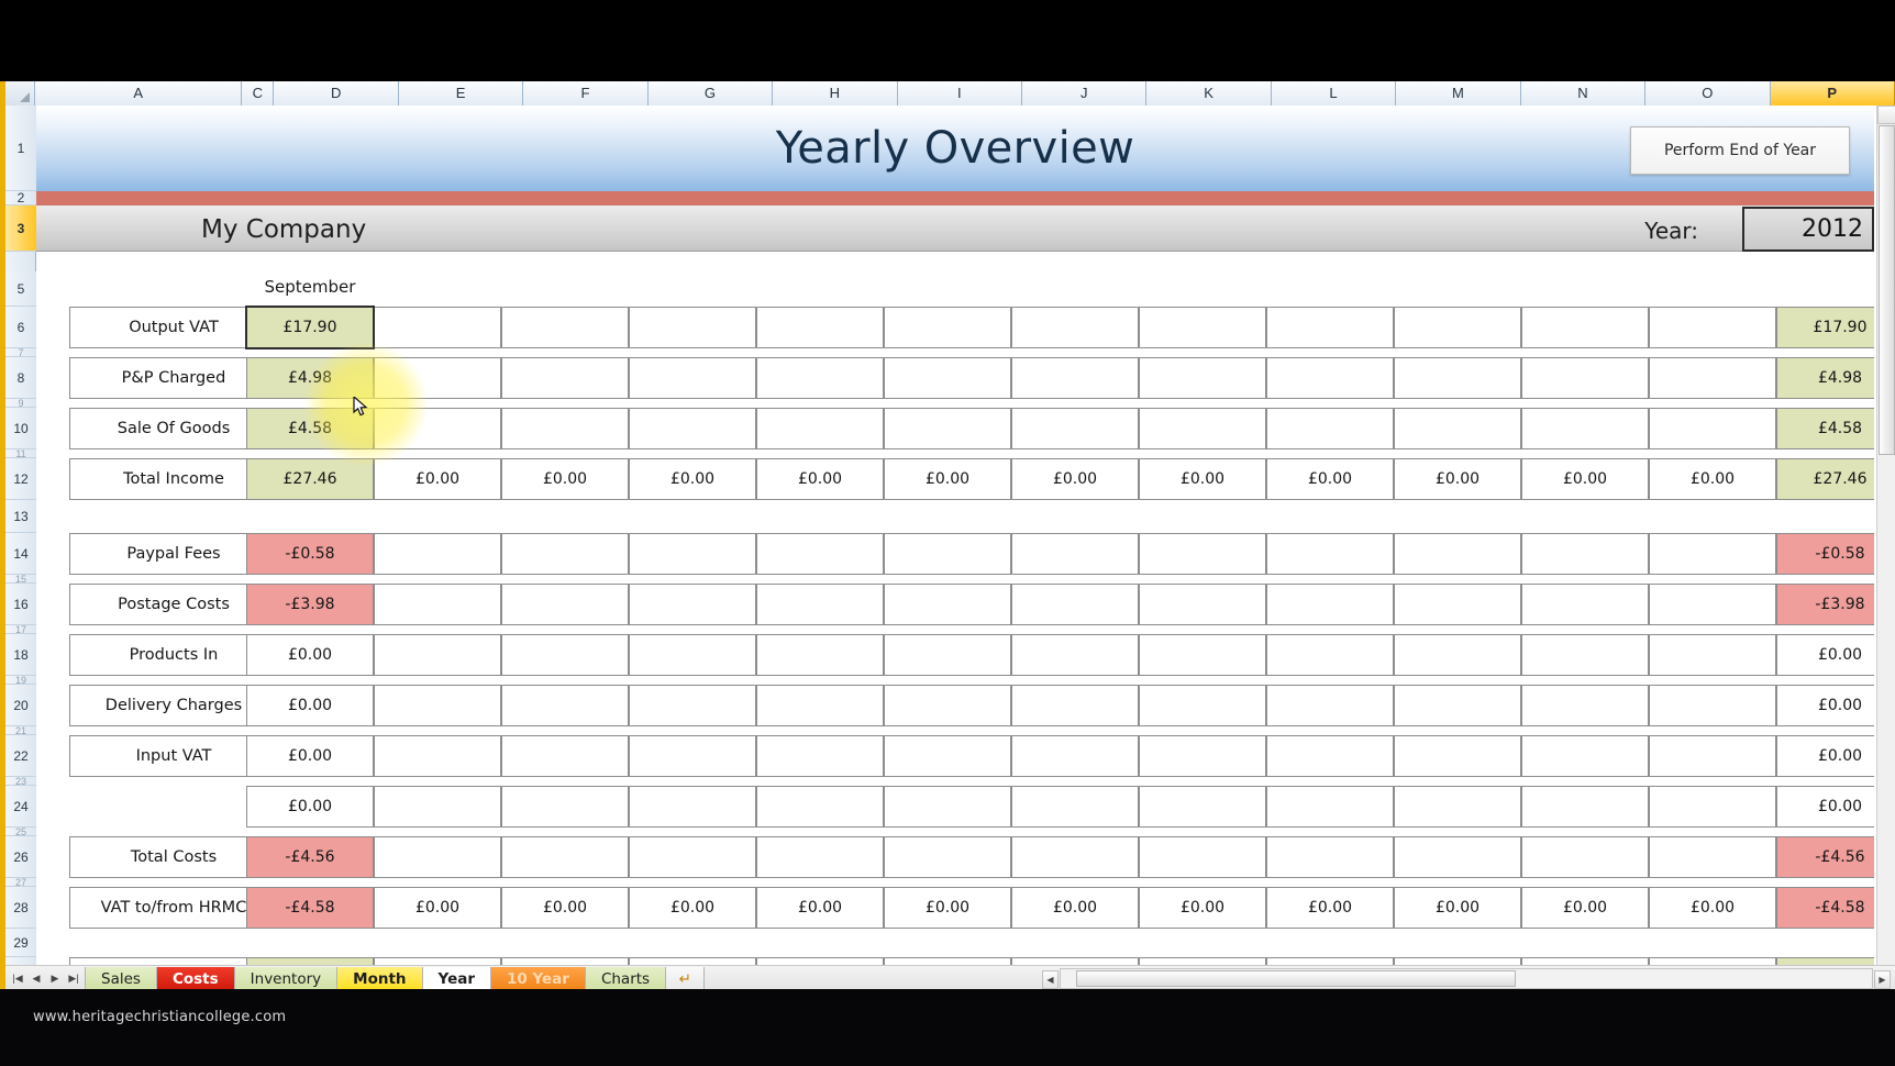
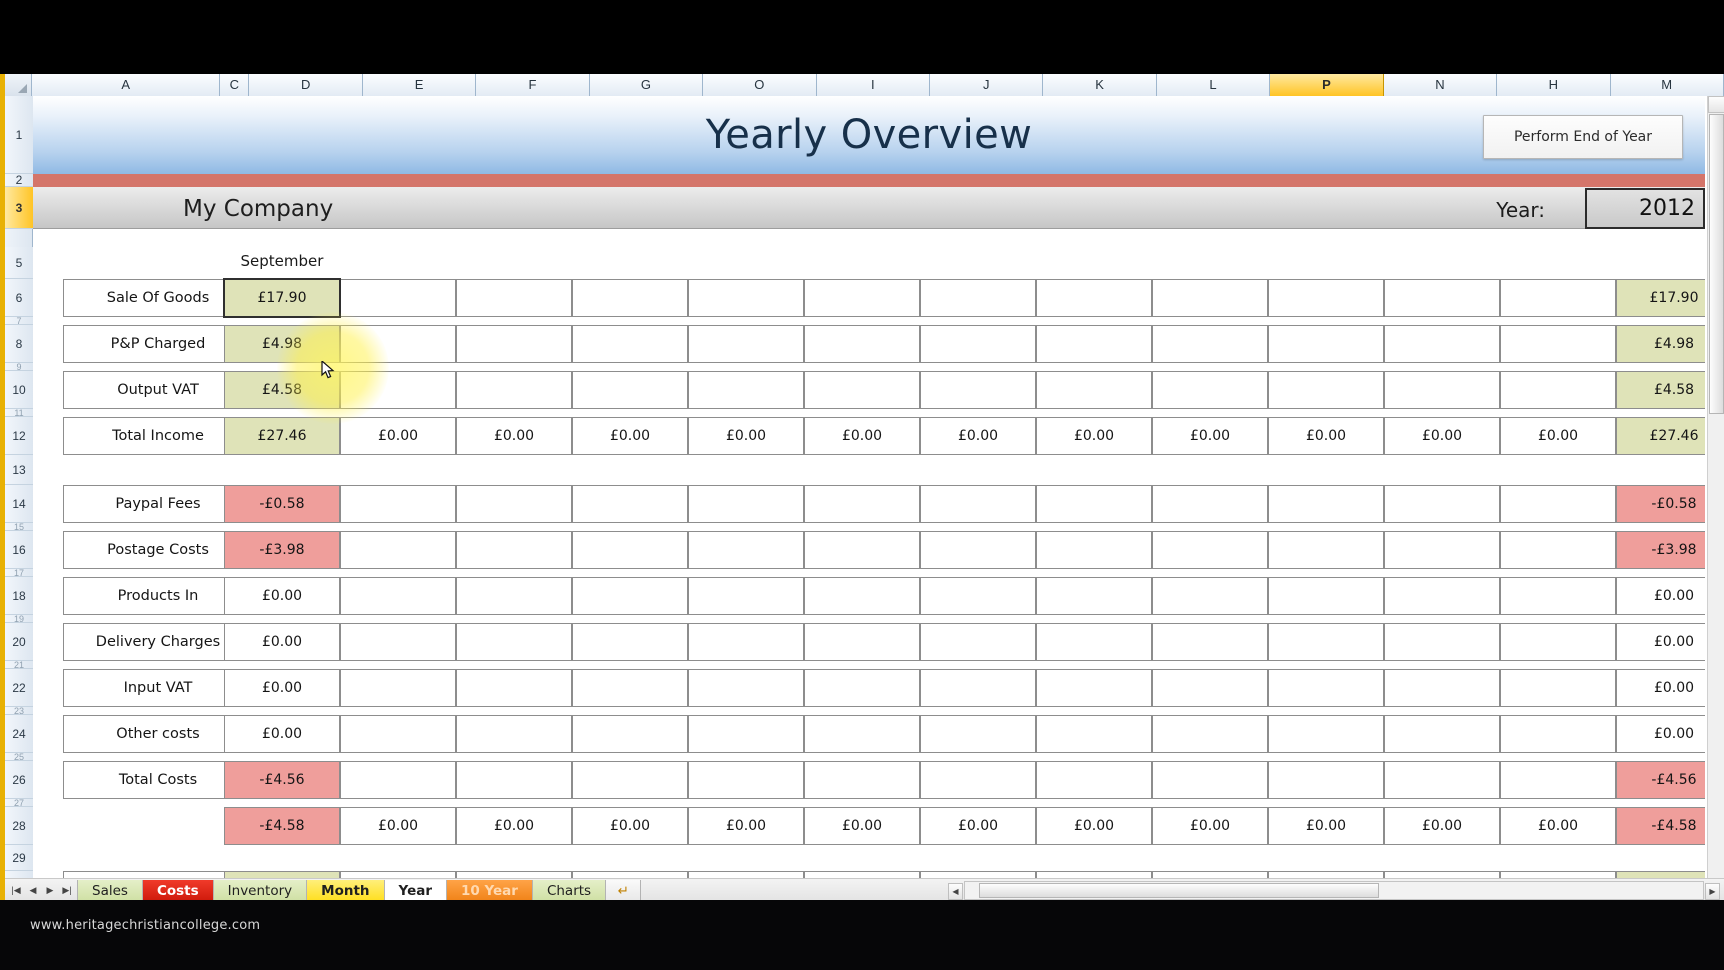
  A
  C
  D
  E
  F
  G
- H
+ O
  I
  J
  K
  L
- M
+ P
  N
- O
+ H
- P
+ M
  1
  2
  3
  5
  6
  7
  8
  9
  10
  11
  12
  13
  14
  15
  16
  17
  18
  19
  20
  21
  22
  23
  24
  25
  26
  27
  28
  29
  Yearly Overview
  Perform End of Year
  My Company
  Year:
  2012
  September
- Output VAT
+ Sale Of Goods
  £17.90
  £17.90
  P&P Charged
  £4.98
- Sale Of Goods
+ Output VAT
  £4.58
  Total Income
  £27.46
  £0.00
  £0.00
  £0.00
  £0.00
  £0.00
  £0.00
  £0.00
  £0.00
  £0.00
  £0.00
  £0.00
  £27.46
  Paypal Fees
  -£0.58
  -£0.58
  Postage Costs
  -£3.98
  -£3.98
  Products In
  £0.00
  £0.00
  Delivery Charges
  £0.00
  £0.00
  Input VAT
  £0.00
  £0.00
+ Other costs
  £0.00
  £0.00
  Total Costs
  -£4.56
  -£4.56
- VAT to/from HRMC
  -£4.58
  £0.00
  £0.00
  £0.00
  £0.00
  £0.00
  £0.00
  £0.00
  £0.00
  £0.00
  £0.00
  £0.00
  -£4.58
  |◀
  ◀
  ▶
  ▶|
  Sales
  Costs
  Inventory
  Month
  Year
  10 Year
  Charts
  ↵
  ◀
  ▶
  www.heritagechristiancollege.com
